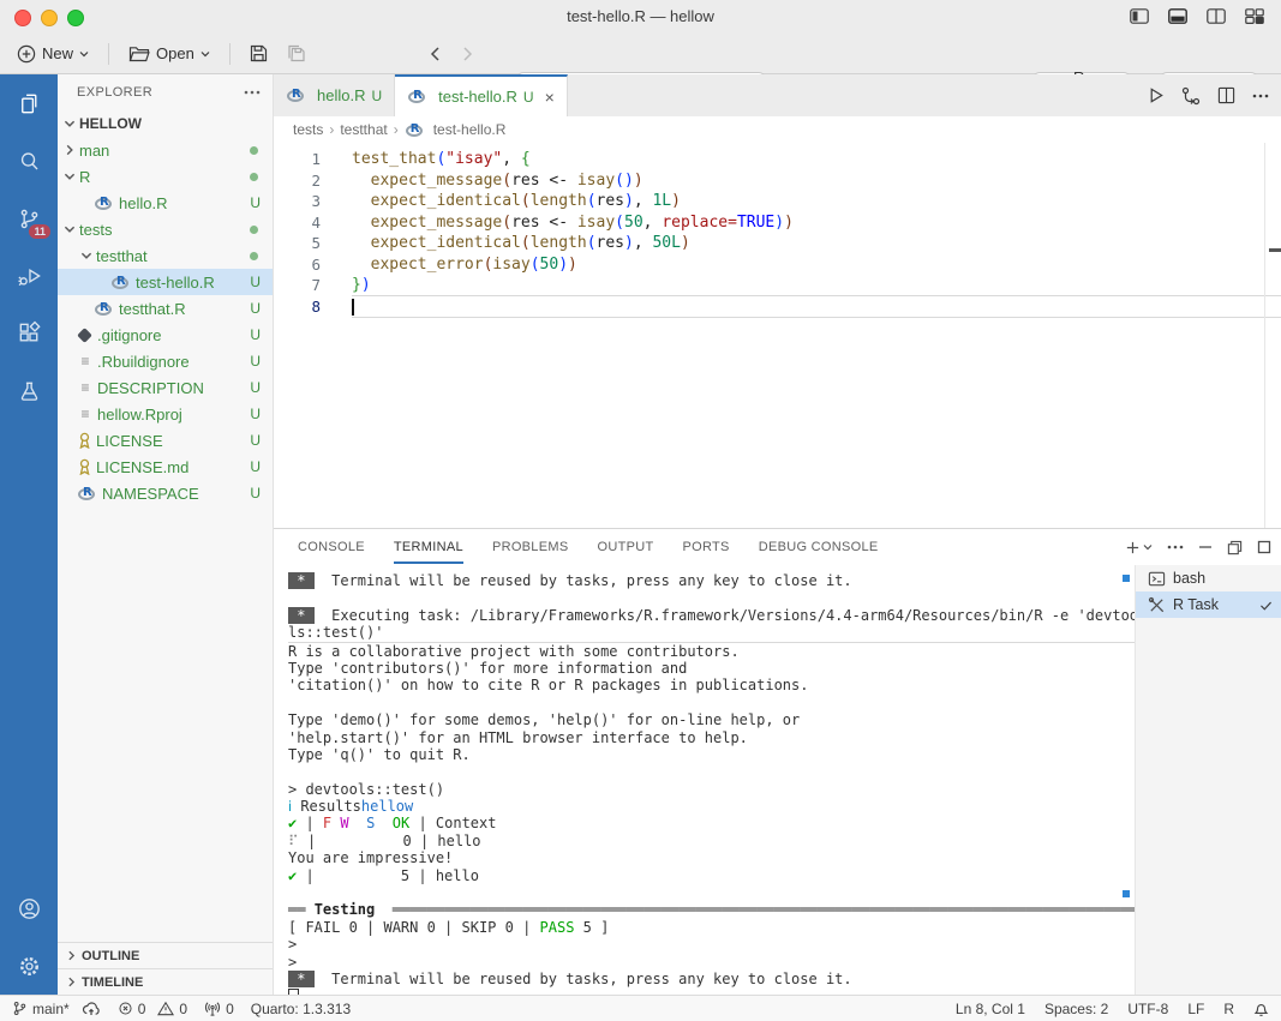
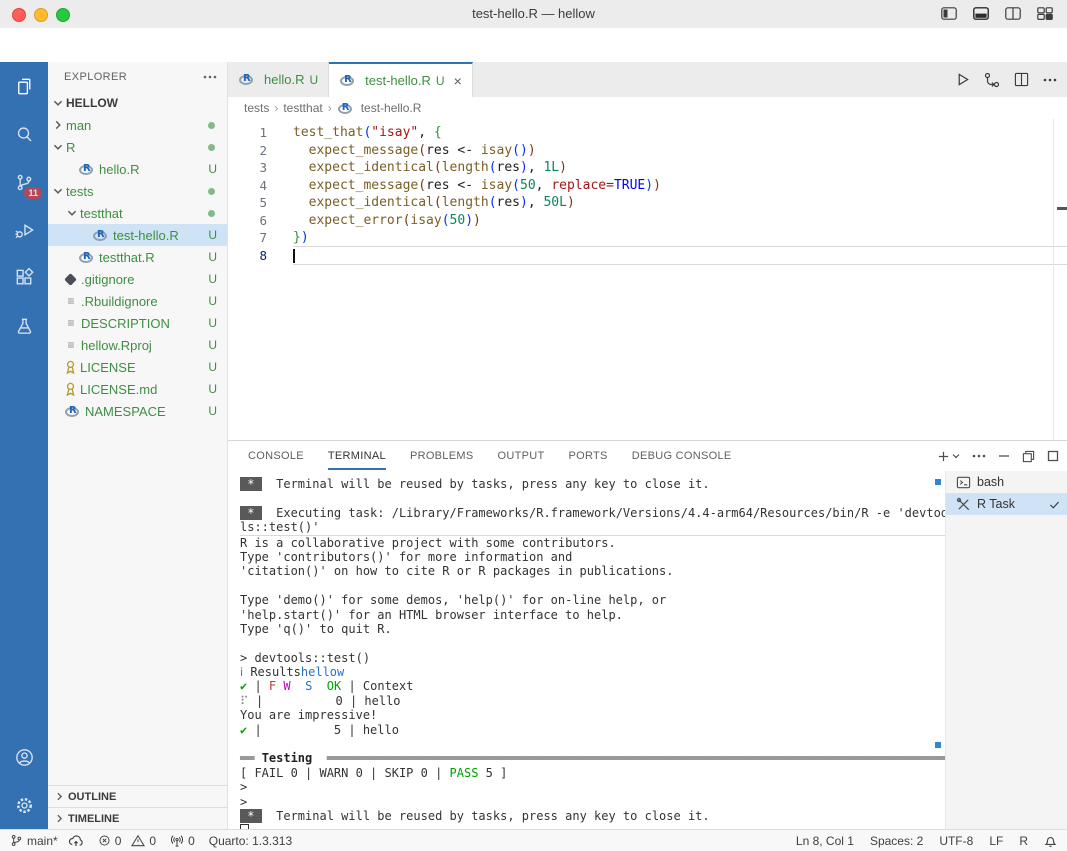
  test-hello.R — hellow
- New
- Open
  11
  EXPLORER
  HELLOW
  man
  R
  R
  hello.R
  U
  tests
  testthat
  R
  test-hello.R
  U
  R
  testthat.R
  U
  .gitignore
  U
  ≡
  .Rbuildignore
  U
  ≡
  DESCRIPTION
  U
  ≡
  hellow.Rproj
  U
  LICENSE
  U
  LICENSE.md
  U
  R
  NAMESPACE
  U
  OUTLINE
  TIMELINE
  R
  hello.R
  U
  R
  test-hello.R
  U
  ×
  tests
  ›
  testthat
  ›
  R
  test-hello.R
  1
  test_that("isay", {
  2
  expect_message(res <- isay())
  3
  expect_identical(length(res), 1L)
  4
  expect_message(res <- isay(50, replace=TRUE))
  5
  expect_identical(length(res), 50L)
  6
  expect_error(isay(50))
  7
  })
  8
  CONSOLE
  TERMINAL
  PROBLEMS
  OUTPUT
  PORTS
  DEBUG CONSOLE
  * Terminal will be reused by tasks, press any key to close it.
  * Executing task: /Library/Frameworks/R.framework/Versions/4.4-arm64/Resources/bin/R -e 'devtoo
  ls::test()'
  R is a collaborative project with some contributors.
  Type 'contributors()' for more information and
  'citation()' on how to cite R or R packages in publications.
  Type 'demo()' for some demos, 'help()' for on-line help, or
  'help.start()' for an HTML browser interface to help.
  Type 'q()' to quit R.
  > devtools::test()
  ℹ Resultshellow
  ✔ | F W S OK | Context
  ⠏ | 0 | hello
  You are impressive!
  ✔ | 5 | hello
  ══ Testing ══════════════════════════════════════════════════════════════════════════════════════
  [ FAIL 0 | WARN 0 | SKIP 0 | PASS 5 ]
  >
  >
  * Terminal will be reused by tasks, press any key to close it.
  bash
  R Task
  main*
  0
  0
  0
  Quarto: 1.3.313
  Ln 8, Col 1
  Spaces: 2
  UTF-8
  LF
  R
